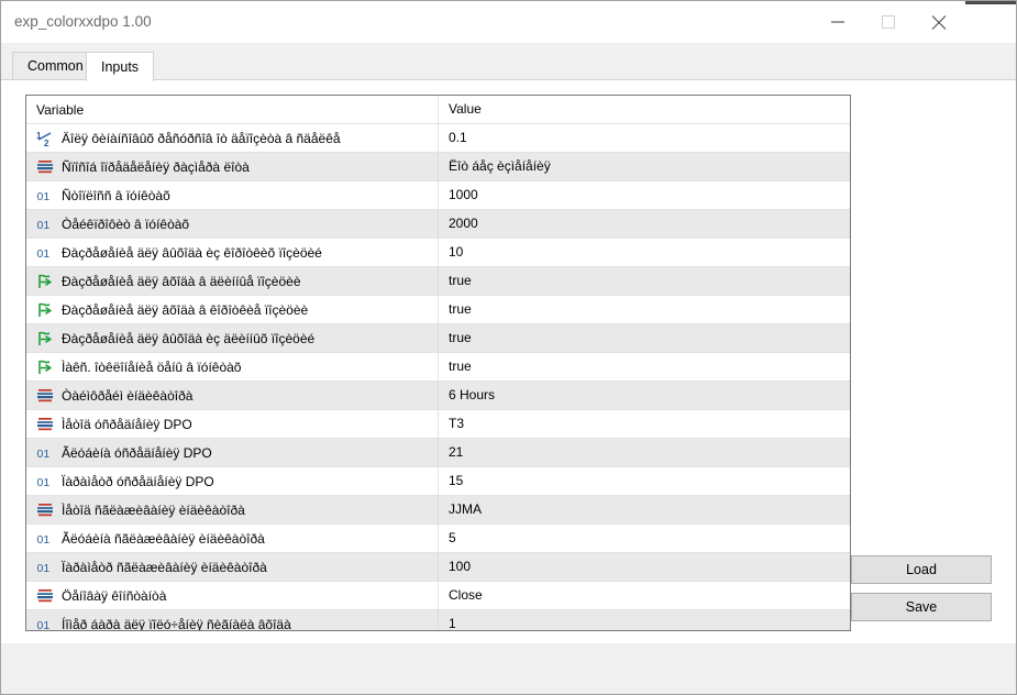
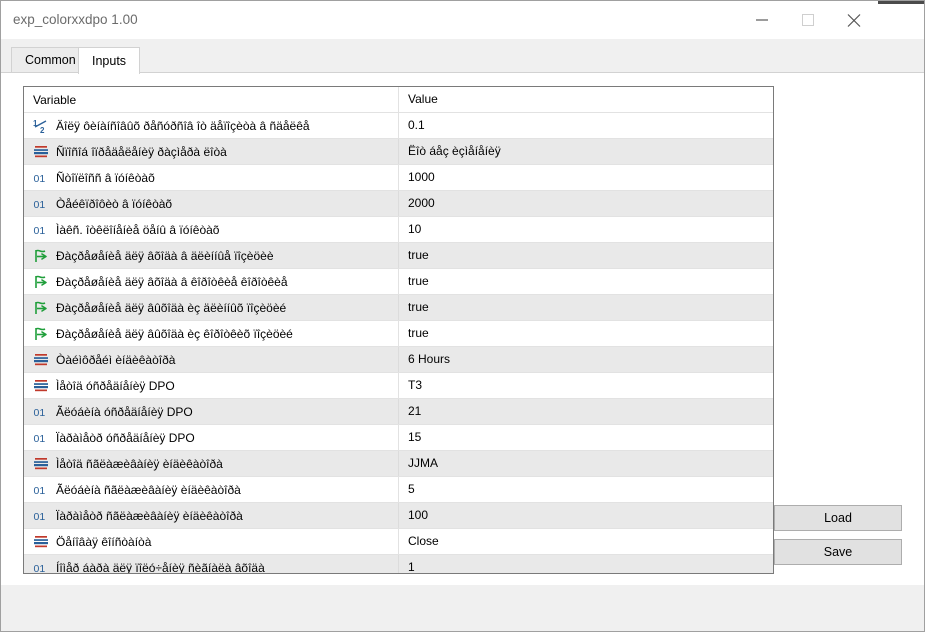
  exp_colorxxdpo 1.00
  Common
  Inputs
  Variable	Value
  1 2Äîëÿ ôèíàíñîâûõ ðåñóðñîâ îò äåïîçèòà â ñäåëêå	0.1
  Ñïîñîá îïðåäåëåíèÿ ðàçìåðà ëîòà	Ëîò áåç èçìåíåíèÿ
  01 Ñòîïëîññ â ïóíêòàõ	1000
  01 Òåéêïðîôèò â ïóíêòàõ	2000
- 01 Ðàçðåøåíèå äëÿ âûõîäà èç êîðîòêèõ ïîçèöèé	10
+ 01 Ìàêñ. îòêëîíåíèå öåíû â ïóíêòàõ	10
  Ðàçðåøåíèå äëÿ âõîäà â äëèííûå ïîçèöèè	true
- Ðàçðåøåíèå äëÿ âõîäà â êîðîòêèå ïîçèöèè	true
+ Ðàçðåøåíèå äëÿ âõîäà â êîðîòêèå êîðîòêèå	true
  Ðàçðåøåíèå äëÿ âûõîäà èç äëèííûõ ïîçèöèé	true
- Ìàêñ. îòêëîíåíèå öåíû â ïóíêòàõ	true
+ Ðàçðåøåíèå äëÿ âûõîäà èç êîðîòêèõ ïîçèöèé	true
  Òàéìôðåéì èíäèêàòîðà	6 Hours
  Ìåòîä óñðåäíåíèÿ DPO	T3
  01 Ãëóáèíà óñðåäíåíèÿ DPO	21
  01 Ïàðàìåòð óñðåäíåíèÿ DPO	15
  Ìåòîä ñãëàæèâàíèÿ èíäèêàòîðà	JJMA
  01 Ãëóáèíà ñãëàæèâàíèÿ èíäèêàòîðà	5
  01 Ïàðàìåòð ñãëàæèâàíèÿ èíäèêàòîðà	100
  Öåíîâàÿ êîíñòàíòà	Close
  01 Íîìåð áàðà äëÿ ïîëó÷åíèÿ ñèãíàëà âõîäà	1
  Load
  Save
